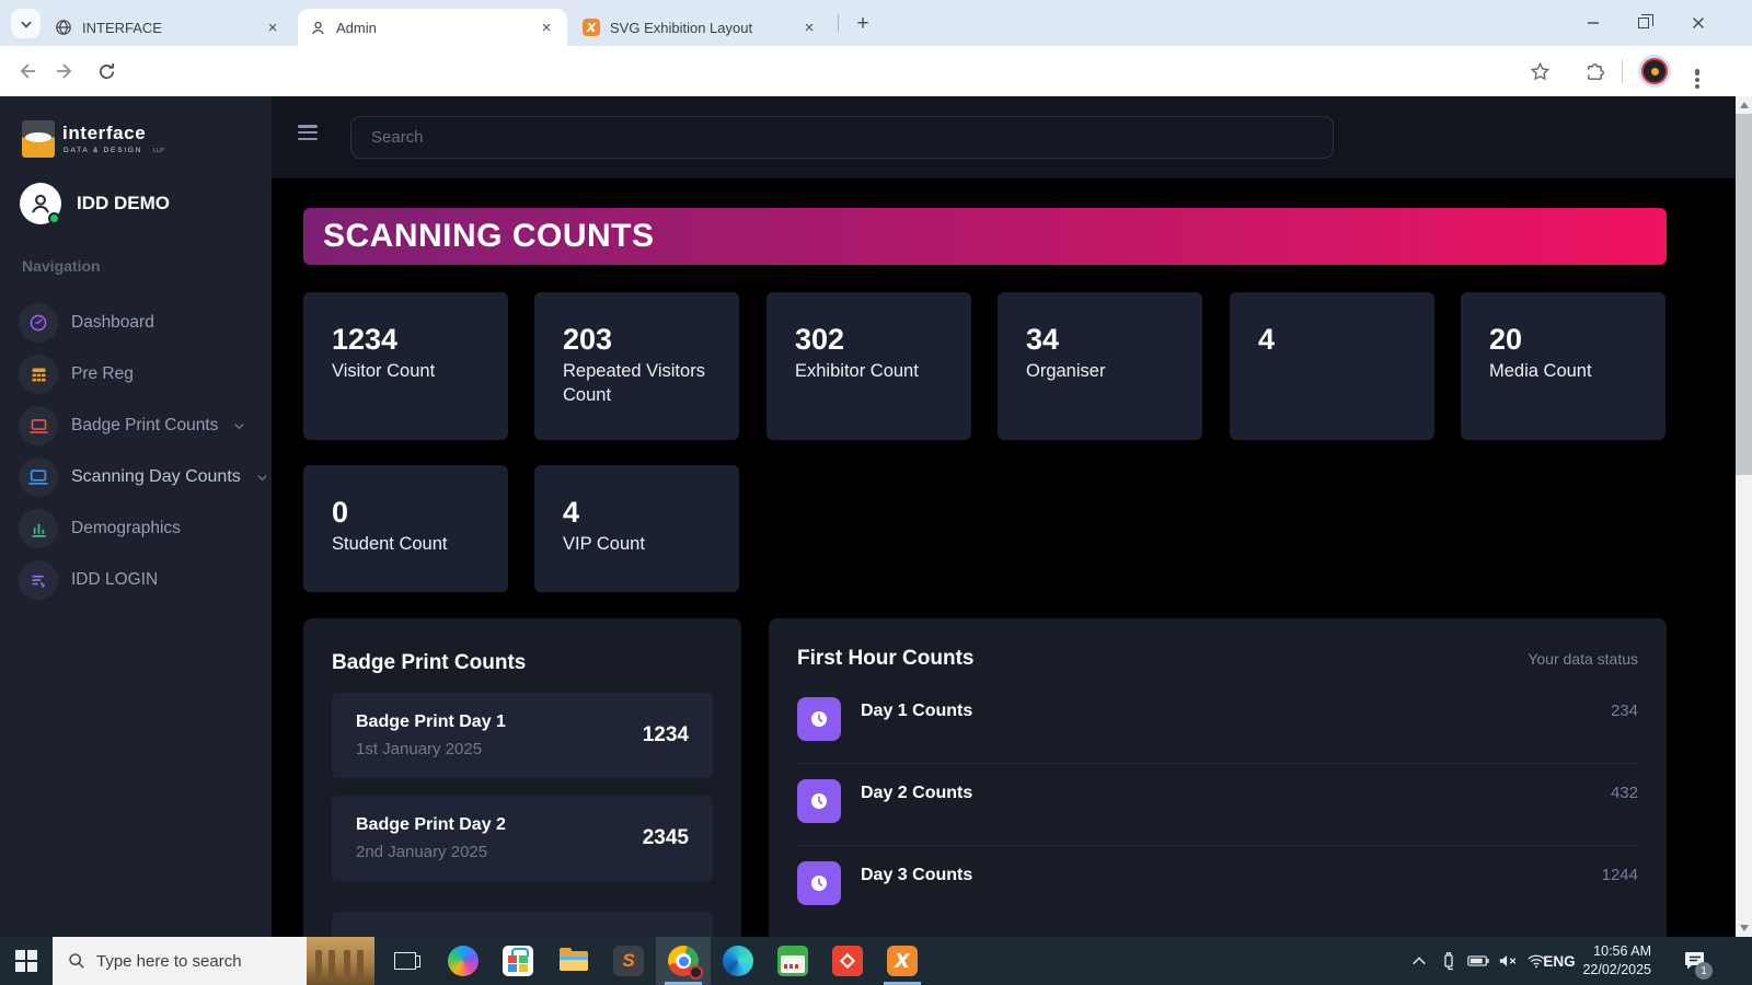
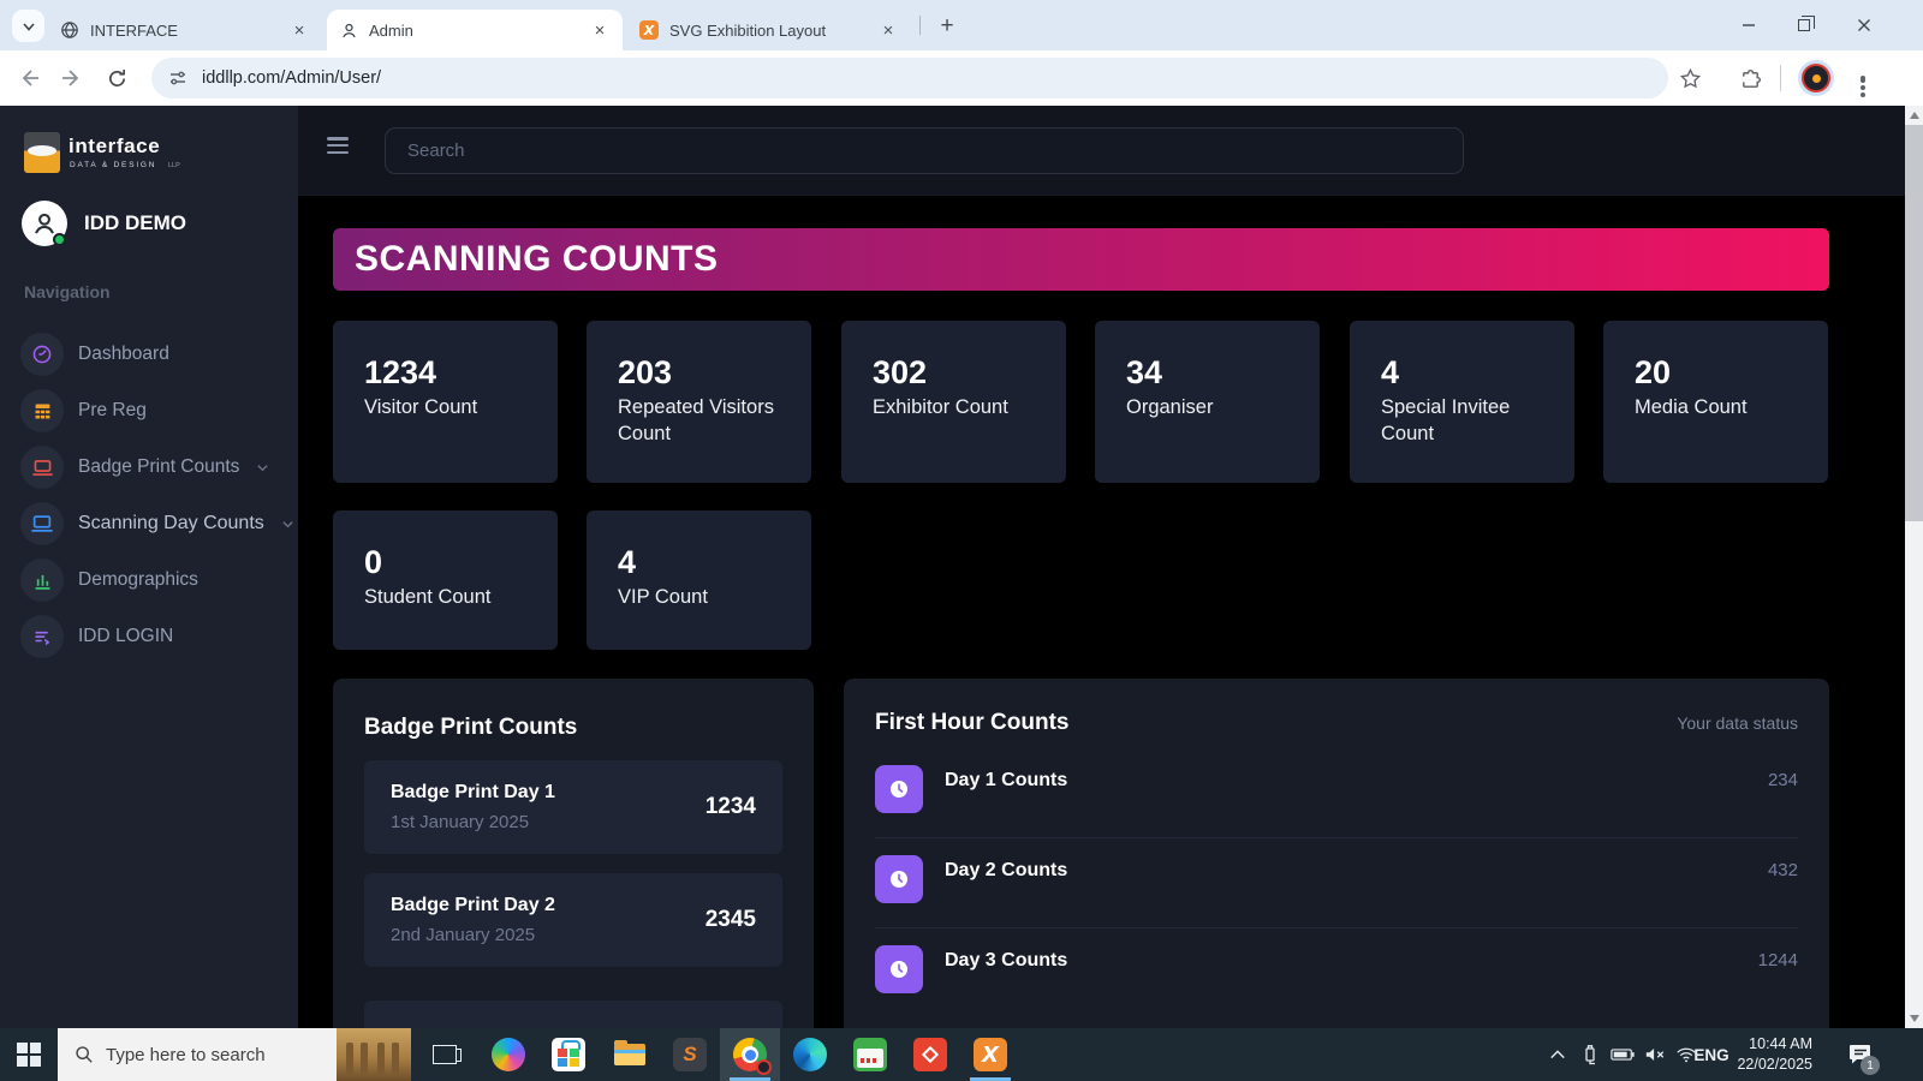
  INTERFACE
  ×
  Admin
  ×
  ꓫ
  SVG Exhibition Layout
  ×
  +
+ iddllp.com/Admin/User/
  interface
  IDD DEMO
  Navigation
  Dashboard
  Pre Reg
  Badge Print Counts
  Scanning Day Counts
  Demographics
  IDD LOGIN
  Search
  SCANNING COUNTS
  1234
  Visitor Count
  203
  Repeated Visitors Count
  302
  Exhibitor Count
  34
  Organiser
  4
+ Special Invitee Count
  20
  Media Count
  0
  Student Count
  4
  VIP Count
  Badge Print Counts
  Badge Print Day 1
  1st January 2025
  1234
  Badge Print Day 2
  2nd January 2025
  2345
  First Hour Counts
  Your data status
  Day 1 Counts
  234
  Day 2 Counts
  432
  Day 3 Counts
  1244
  Type here to search
  S
  ꓫ
  ENG
- 10:56 AM
+ 10:44 AM
  22/02/2025
  1
